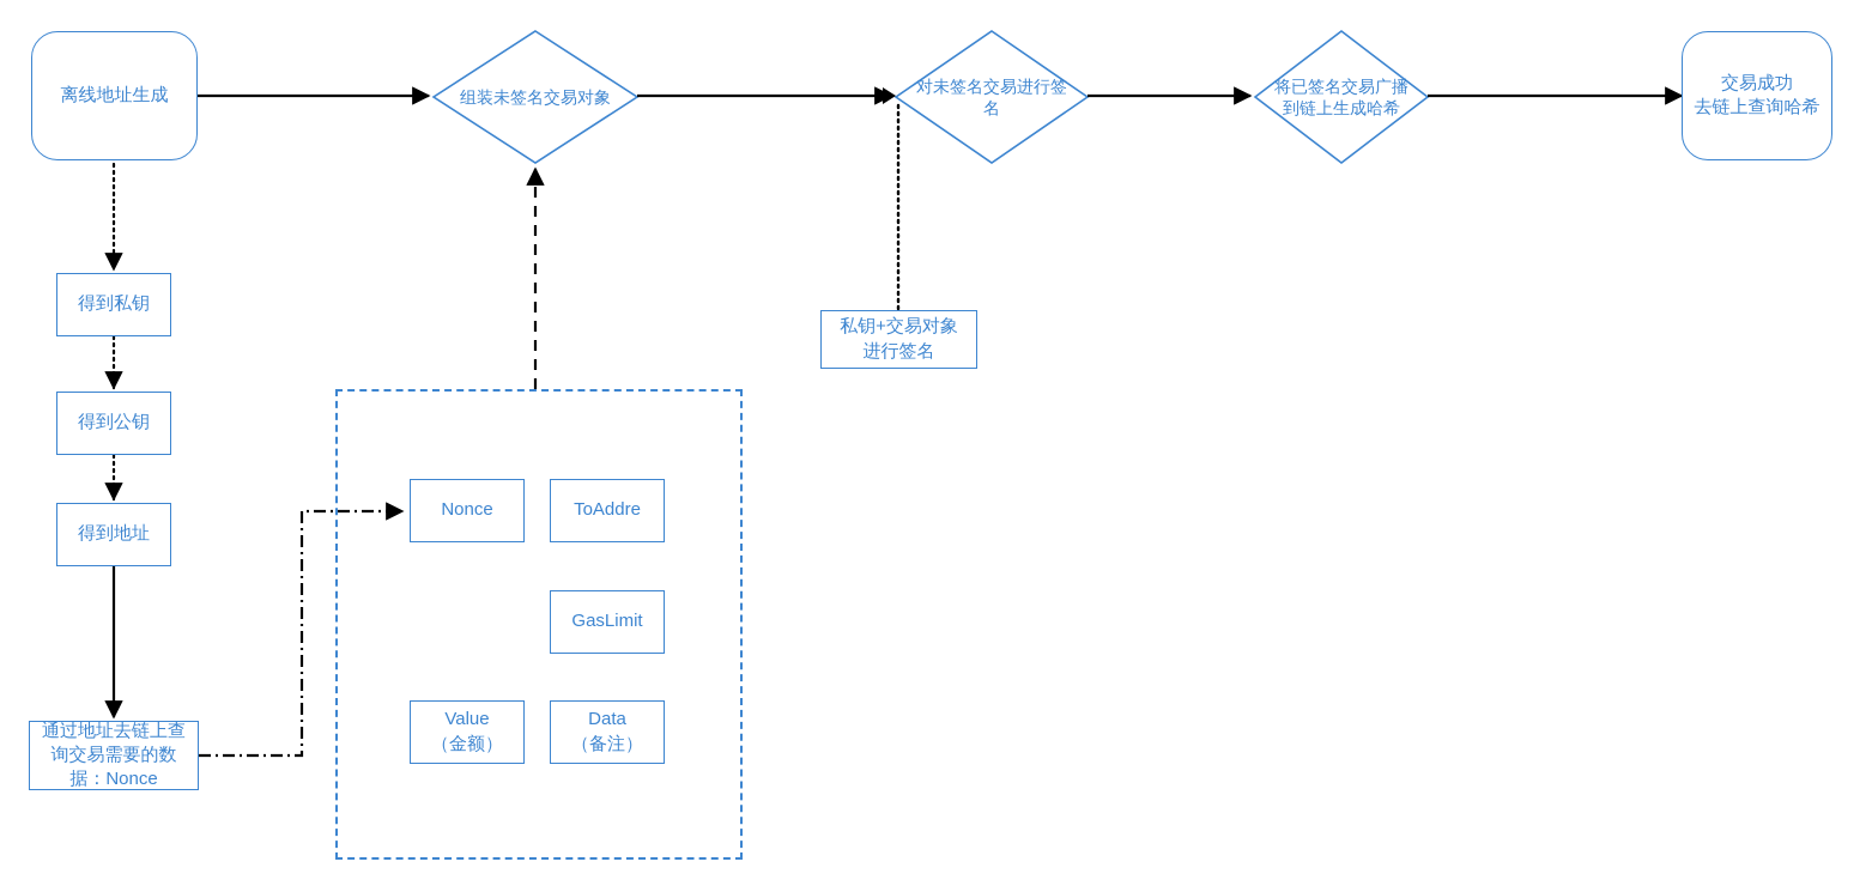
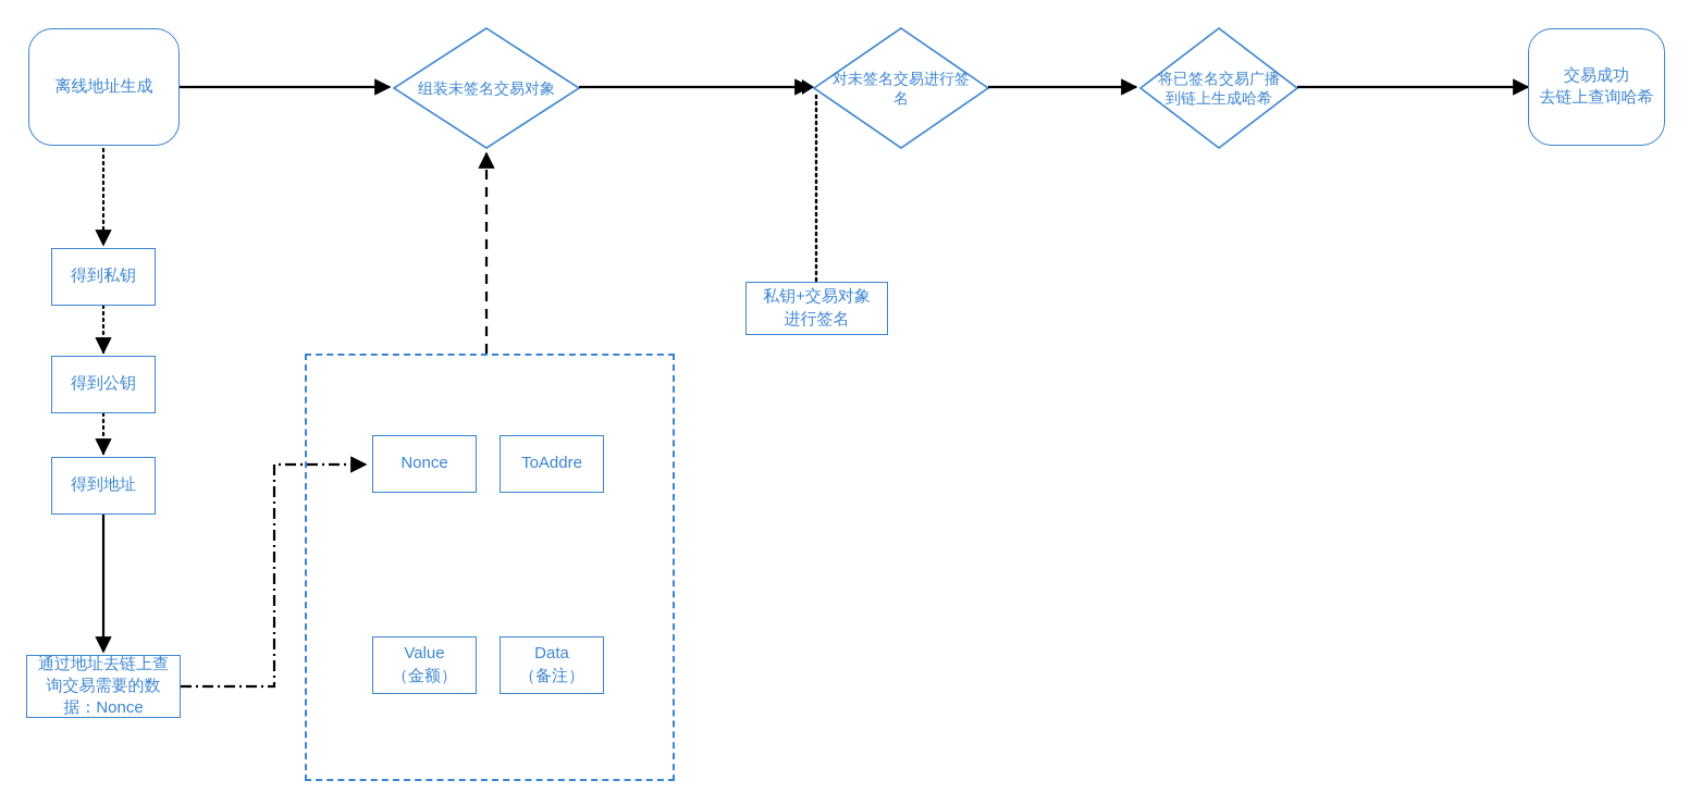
  离线地址生成
  组装未签名交易对象
  对未签名交易进行签
  名
  将已签名交易广播
  到链上生成哈希
  交易成功
  去链上查询哈希
  得到私钥
  得到公钥
  得到地址
  通过地址去链上查
  询交易需要的数
  据：Nonce
  私钥+交易对象
  进行签名
  Nonce
  ToAddre
- GasLimit
  Value
  （金额）
  Data
  （备注）
